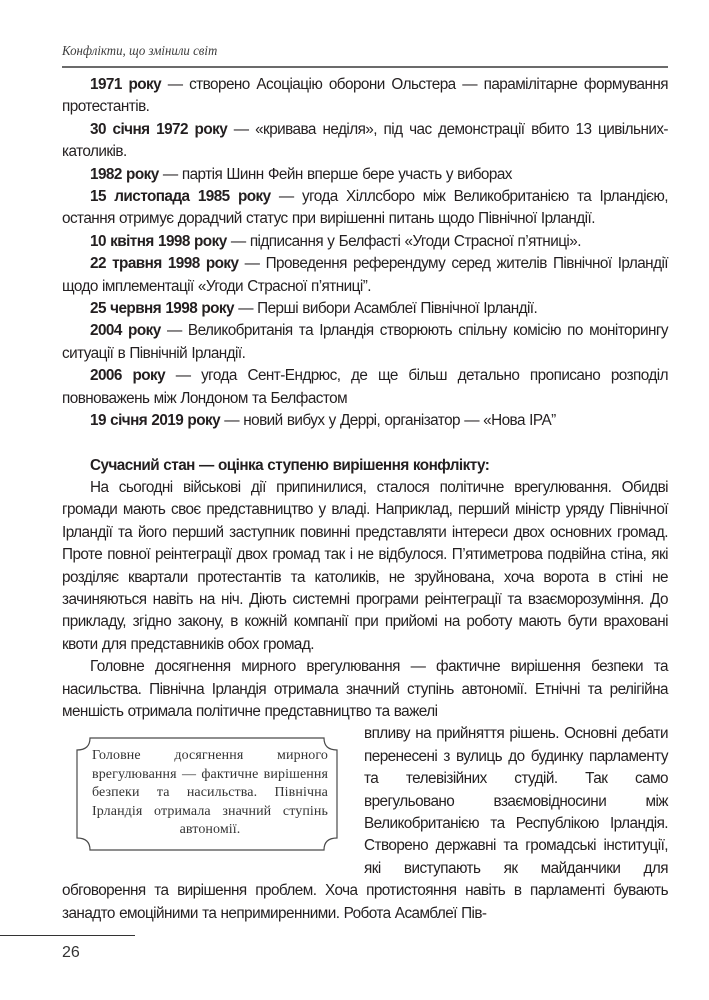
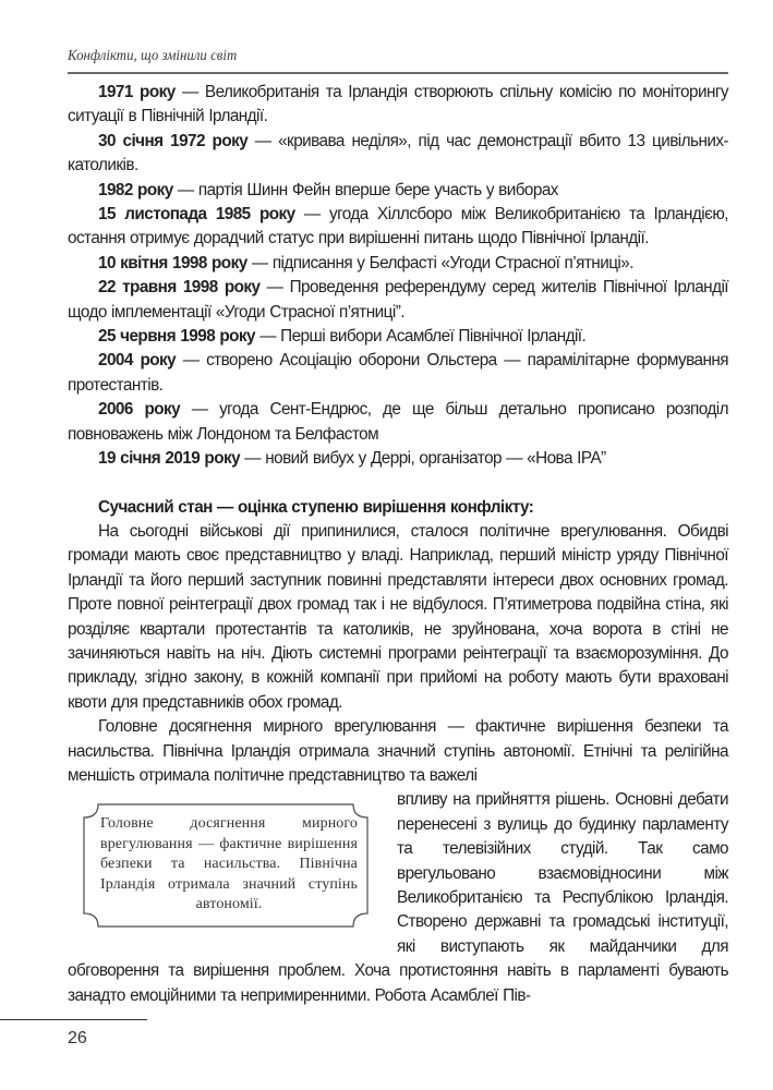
  Конфлікти, що змінили світ
- 1971 року — створено Асоціацію оборони Ольстера — парамілітарне формування протестантів.
+ 1971 року — Великобританія та Ірландія створюють спільну комісію по моніторингу ситуації в Північній Ірландії.
  30 січня 1972 року — «кривава неділя», під час демонстрації вбито 13 цивільних-католиків.
  1982 року — партія Шинн Фейн вперше бере участь у виборах
  15 листопада 1985 року — угода Хіллсборо між Великобританією та Ірландією, остання отримує дорадчий статус при вирішенні питань щодо Північної Ірландії.
  10 квітня 1998 року — підписання у Белфасті «Угоди Страсної п’ятниці».
  22 травня 1998 року — Проведення референдуму серед жителів Північної Ірландії щодо імплементації «Угоди Страсної п’ятниці”.
  25 червня 1998 року — Перші вибори Асамблеї Північної Ірландії.
- 2004 року — Великобританія та Ірландія створюють спільну комісію по моніторингу ситуації в Північній Ірландії.
+ 2004 року — створено Асоціацію оборони Ольстера — парамілітарне формування протестантів.
  2006 року — угода Сент-Ендрюс, де ще більш детально прописано розподіл повноважень між Лондоном та Белфастом
  19 січня 2019 року — новий вибух у Деррі, організатор — «Нова ІРА”
  Сучасний стан — оцінка ступеню вирішення конфлікту:
  На сьогодні військові дії припинилися, сталося політичне врегулювання. Обидві громади мають своє представництво у владі. Наприклад, перший міністр уряду Північної Ірландії та його перший заступник повинні представляти інтереси двох основних громад. Проте повної реінтеграції двох громад так і не відбулося. П’ятиметрова подвійна стіна, які розділяє квартали протестантів та католиків, не зруйнована, хоча ворота в стіні не зачиняються навіть на ніч. Діють системні програми реінтеграції та взаєморозуміння. До прикладу, згідно закону, в кожній компанії при прийомі на роботу мають бути враховані квоти для представників обох громад.
  Головне досягнення мирного врегулювання — фактичне вирішення безпеки та насильства. Північна Ірландія отримала значний ступінь автономії. Етнічні та релігійна меншість отримала політичне представництво та важелі
  Головне досягнення мирного врегулювання — фактичне вирішення безпеки та насильства. Північна Ірландія отримала значний ступінь автономії.
  впливу на прийняття рішень. Основні дебати перенесені з вулиць до будинку парламенту та телевізійних студій. Так само врегульовано взаємовідносини між Великобританією та Республікою Ірландія. Створено державні та громадські інституції, які виступають як майданчики для обговорення та вирішення проблем. Хоча протистояння навіть в парламенті бувають занадто емоційними та непримиренними. Робота Асамблеї Пів-
  26
